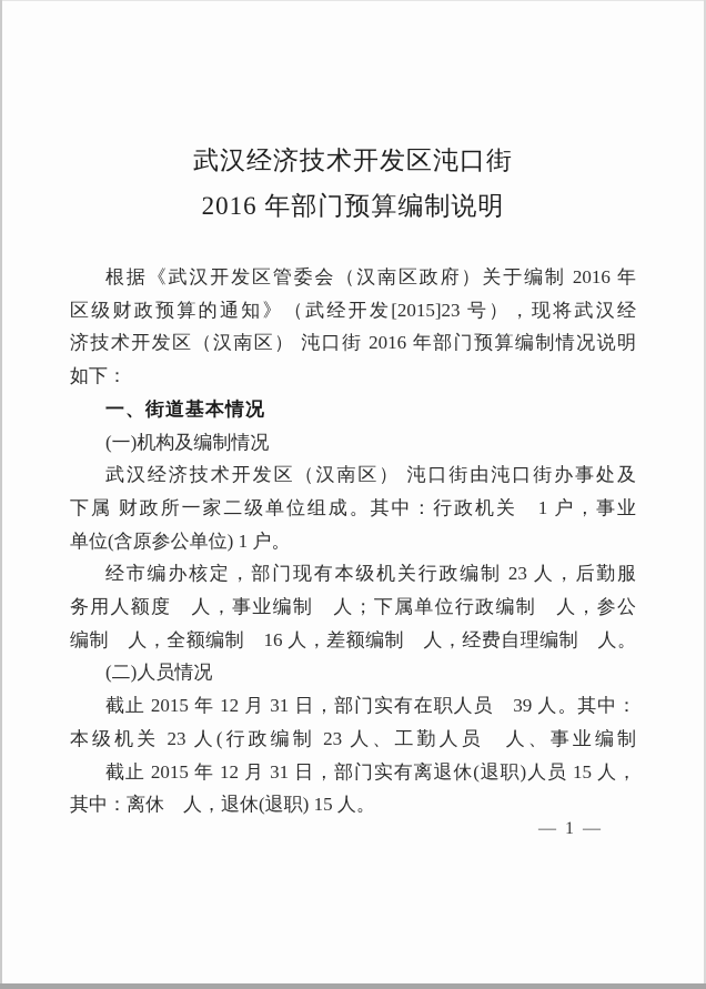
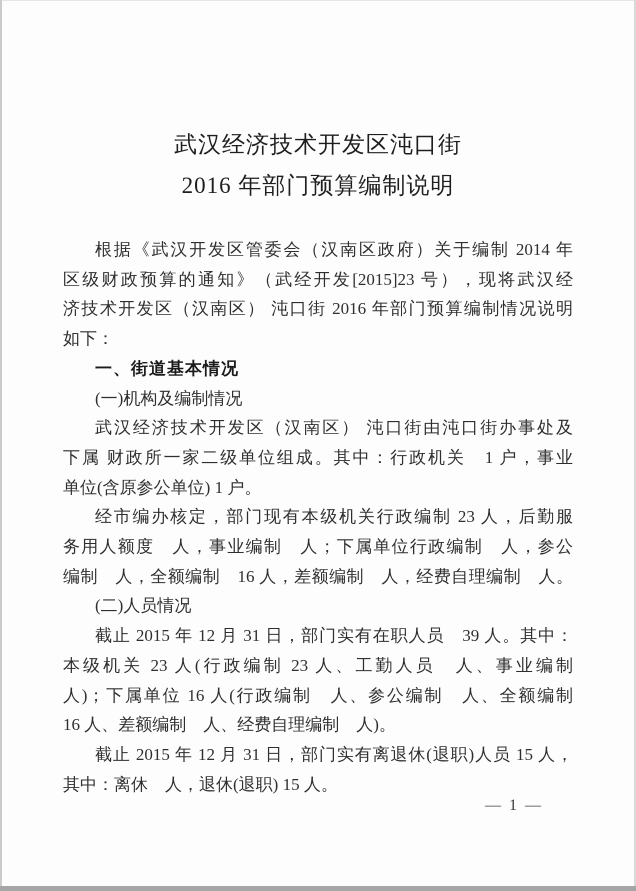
  武汉经济技术开发区沌口街
  2016 年部门预算编制说明
- 根据《武汉开发区管委会（汉南区政府）关于编制 2016 年
+ 根据《武汉开发区管委会（汉南区政府）关于编制 2014 年
  区级财政预算的通知》（武经开发[2015]23 号），现将武汉经
  济技术开发区（汉南区） 沌口街 2016 年部门预算编制情况说明
  如下：
  一、街道基本情况
  (一)机构及编制情况
  武汉经济技术开发区（汉南区） 沌口街由沌口街办事处及
  下属 财政所一家二级单位组成。其中：行政机关 1 户，事业
  单位(含原参公单位) 1 户。
  经市编办核定，部门现有本级机关行政编制 23 人，后勤服
  务用人额度 人，事业编制 人；下属单位行政编制 人，参公
  编制 人，全额编制 16 人，差额编制 人，经费自理编制 人。
  (二)人员情况
  截止 2015 年 12 月 31 日，部门实有在职人员 39 人。其中：
  本级机关 23 人(行政编制 23 人、工勤人员 人、事业编制
+ 人)；下属单位 16 人(行政编制 人、参公编制 人、全额编制
+ 16 人、差额编制 人、经费自理编制 人)。
  截止 2015 年 12 月 31 日，部门实有离退休(退职)人员 15 人，
  其中：离休 人，退休(退职) 15 人。
  — 1 —
